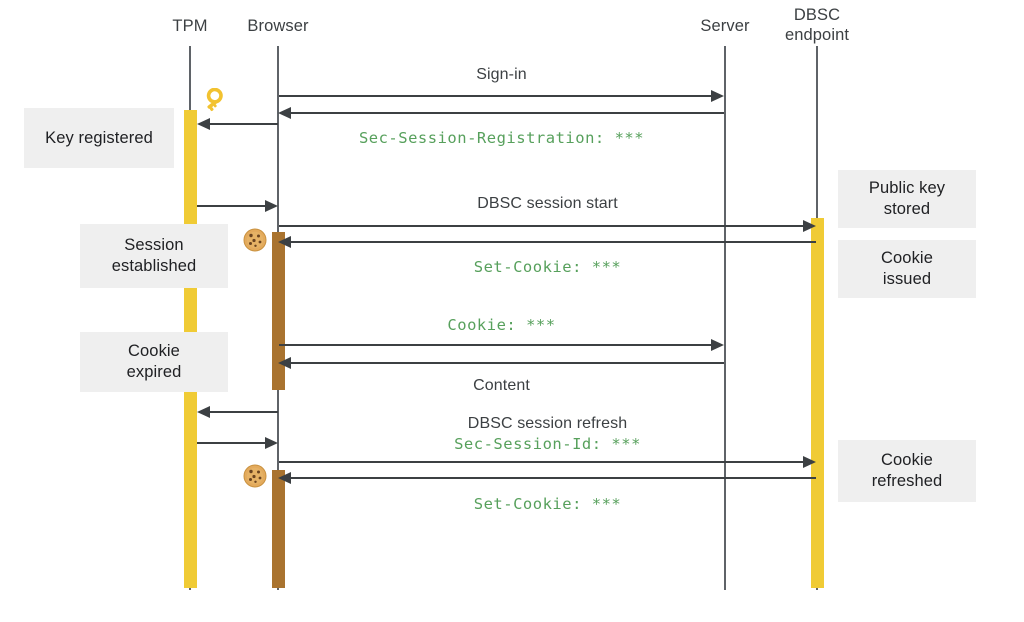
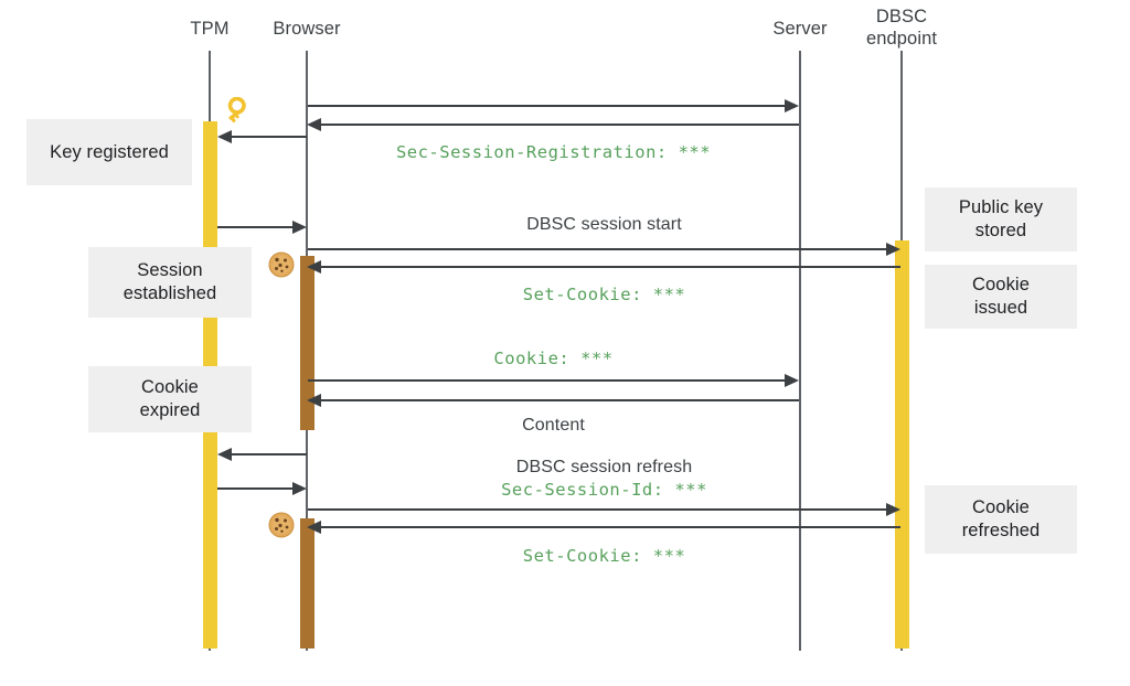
  TPM
  Browser
  Server
  DBSC
  endpoint
- Sign-in
  Sec-Session-Registration: ***
  DBSC session start
  Set-Cookie: ***
  Cookie: ***
  Content
  DBSC session refresh
  Sec-Session-Id: ***
  Set-Cookie: ***
  Key registered
  Session
  established
  Cookie
  expired
  Public key
  stored
  Cookie
  issued
  Cookie
  refreshed
